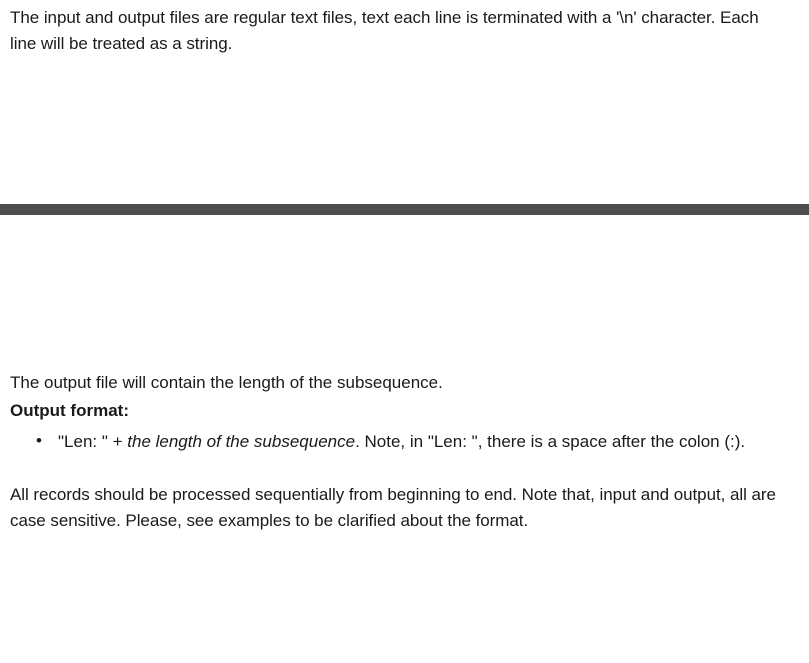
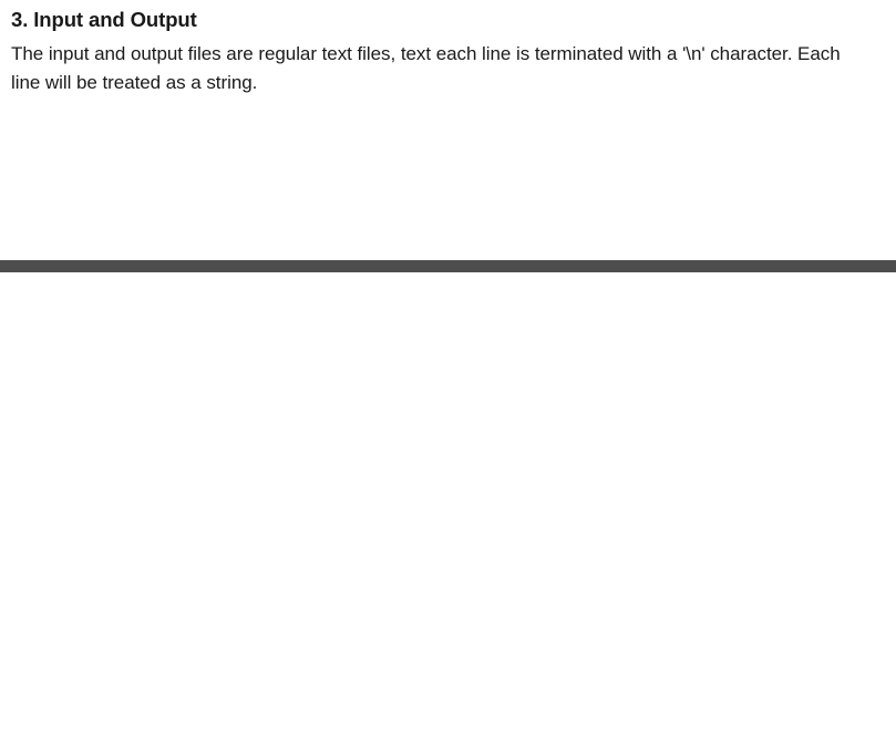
+ 3. Input and Output
  The input and output files are regular text files, text each line is terminated with a '\n' character. Each line will be treated as a string.
- The output file will contain the length of the subsequence.
- Output format:
- "Len: " + the length of the subsequence. Note, in "Len: ", there is a space after the colon (:).
- All records should be processed sequentially from beginning to end. Note that, input and output, all are case sensitive. Please, see examples to be clarified about the format.
